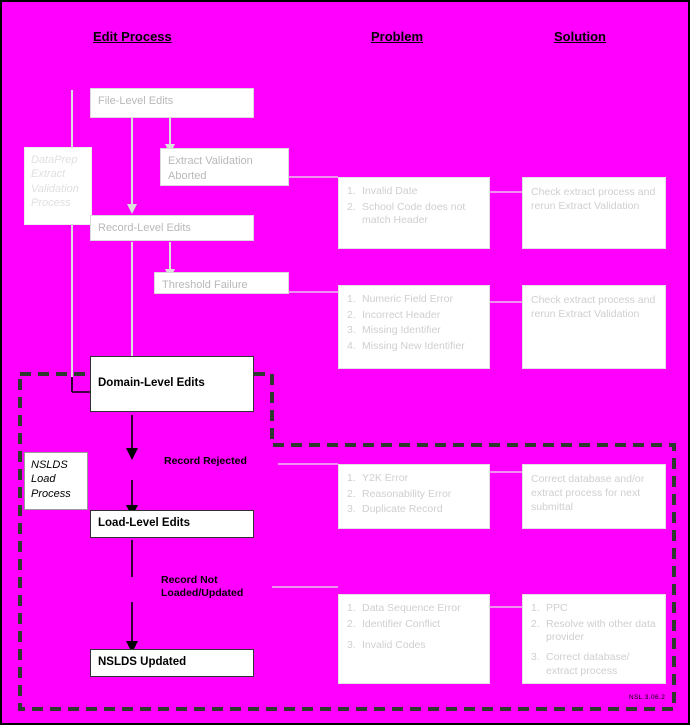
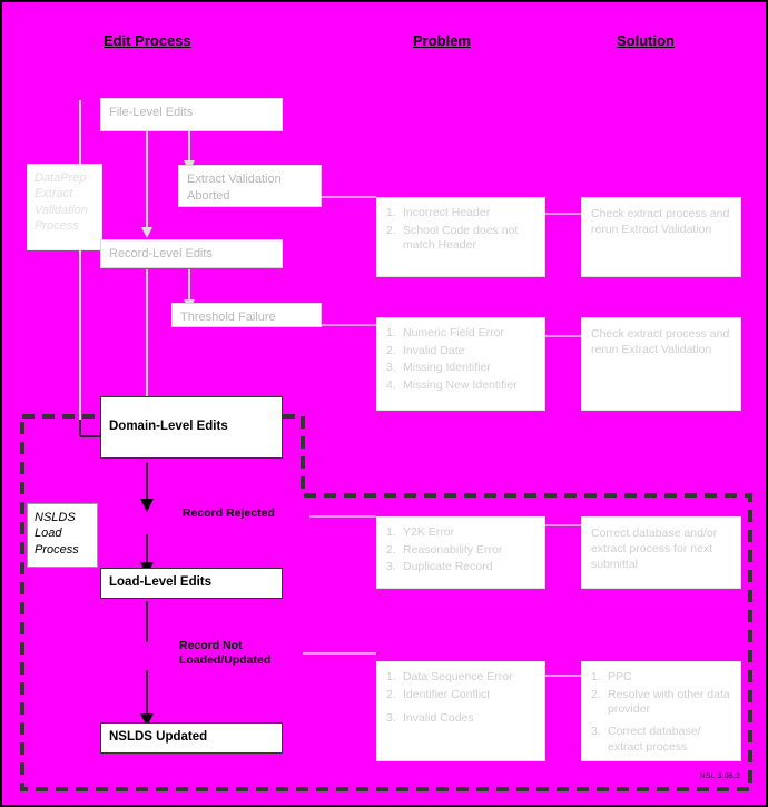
  Edit Process
  Problem
  Solution
  DataPrep Extract Validation Process
  NSLDS Load Process
  File-Level Edits
  Extract Validation Aborted
  Record-Level Edits
  Threshold Failure
  Domain-Level Edits
  Load-Level Edits
  NSLDS Updated
  Record Rejected
  Record Not Loaded/Updated
  1.
- Invalid Date
+ Incorrect Header
  2.
  School Code does not match Header
  Check extract process and rerun Extract Validation
  1.
  Numeric Field Error
  2.
- Incorrect Header
+ Invalid Date
  3.
  Missing Identifier
  4.
  Missing New Identifier
  Check extract process and rerun Extract Validation
  1.
  Y2K Error
  2.
  Reasonability Error
  3.
  Duplicate Record
  Correct database and/or extract process for next submittal
  1.
  Data Sequence Error
  2.
  Identifier Conflict
  3.
  Invalid Codes
  1.
  PPC
  2.
  Resolve with other data provider
  3.
  Correct database/ extract process
